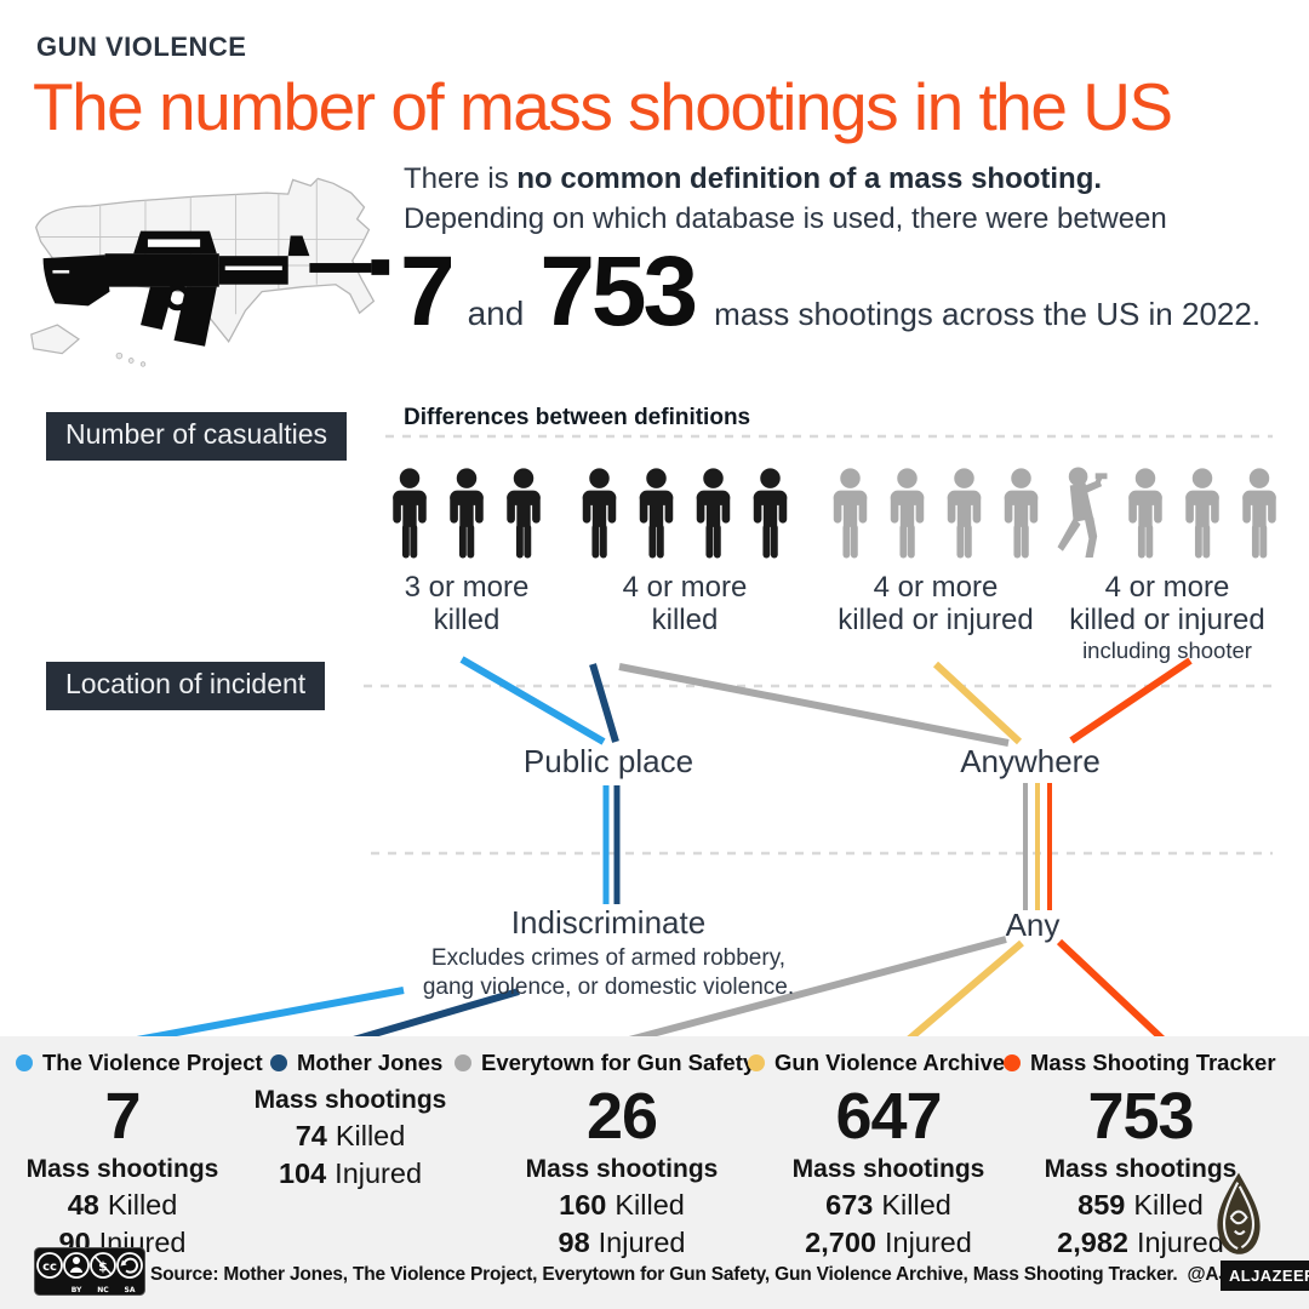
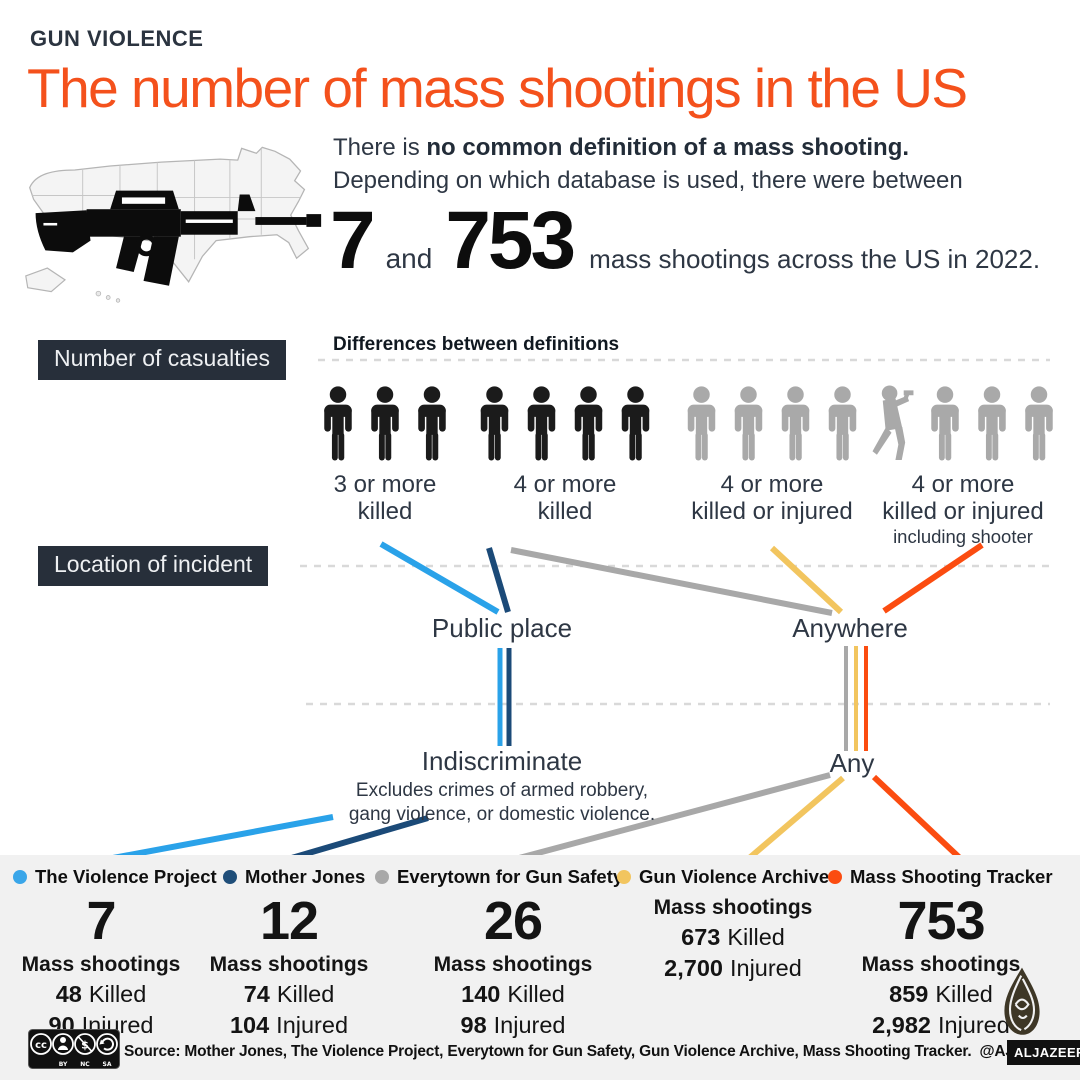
  GUN VIOLENCE
  The number of mass shootings in the US
  There is no common definition of a mass shooting.
  Depending on which database is used, there were between
  7
  and
  753
  mass shootings across the US in 2022.
  Number of casualties
  Differences between definitions
  Location of incident
  3 or more
  killed
  4 or more
  killed
  4 or more
  killed or injured
  4 or more
  killed or injured
  including shooter
  Public place
  Anywhere
  Indiscriminate
  Excludes crimes of armed robbery,
  gang violence, or domestic violence.
  Any
  The Violence Project
  Mother Jones
  Everytown for Gun Safet
  Gun Violence Archive
  Mass Shooting Tracker
  7
  Mass shootings
  48 Killed
  90 Injured
+ 12
  Mass shootings
  74 Killed
  104 Injured
  26
  Mass shootings
- 160 Killed
+ 140 Killed
  98 Injured
- 647
  Mass shootings
  673 Killed
  2,700 Injured
  753
  Mass shootings
  859 Killed
  2,982 Injured
  cc
  Source: Mother Jones, The Violence Project, Everytown for Gun Safety, Gun Violence Archive, Mass Shooting Tracker. @A
  ALJAZEE
